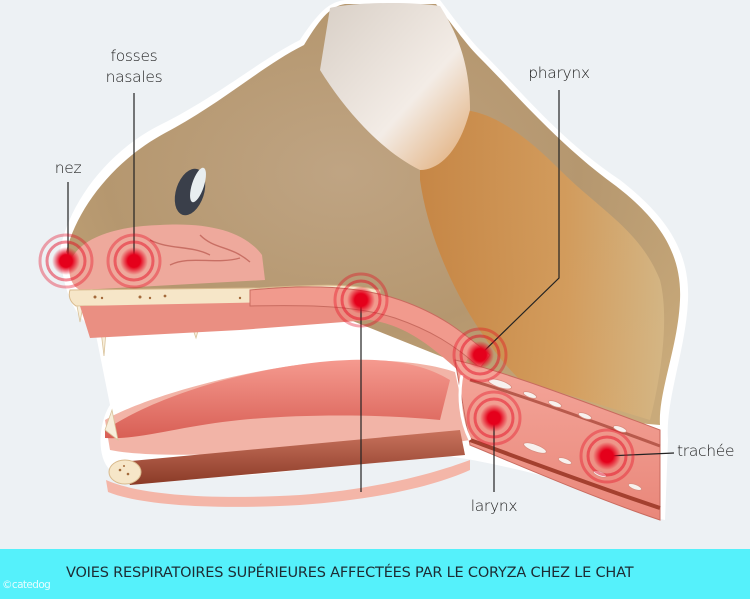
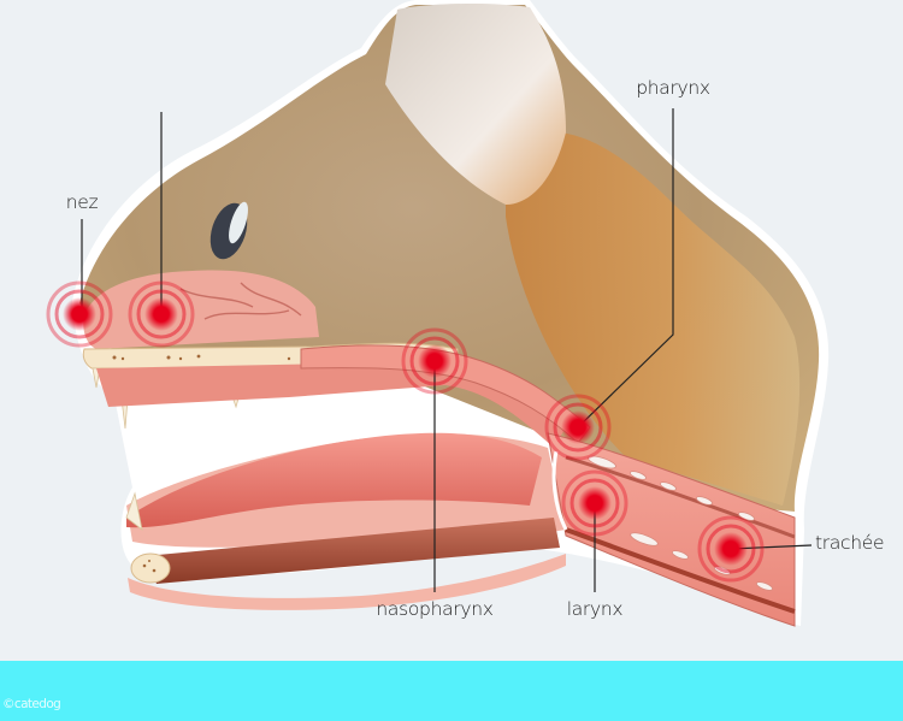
- fosses
- nasales
  nez
  pharynx
+ nasopharynx
  larynx
  trachée
- VOIES RESPIRATOIRES SUPÉRIEURES AFFECTÉES PAR LE CORYZA CHEZ LE CHAT
  ©catedog
